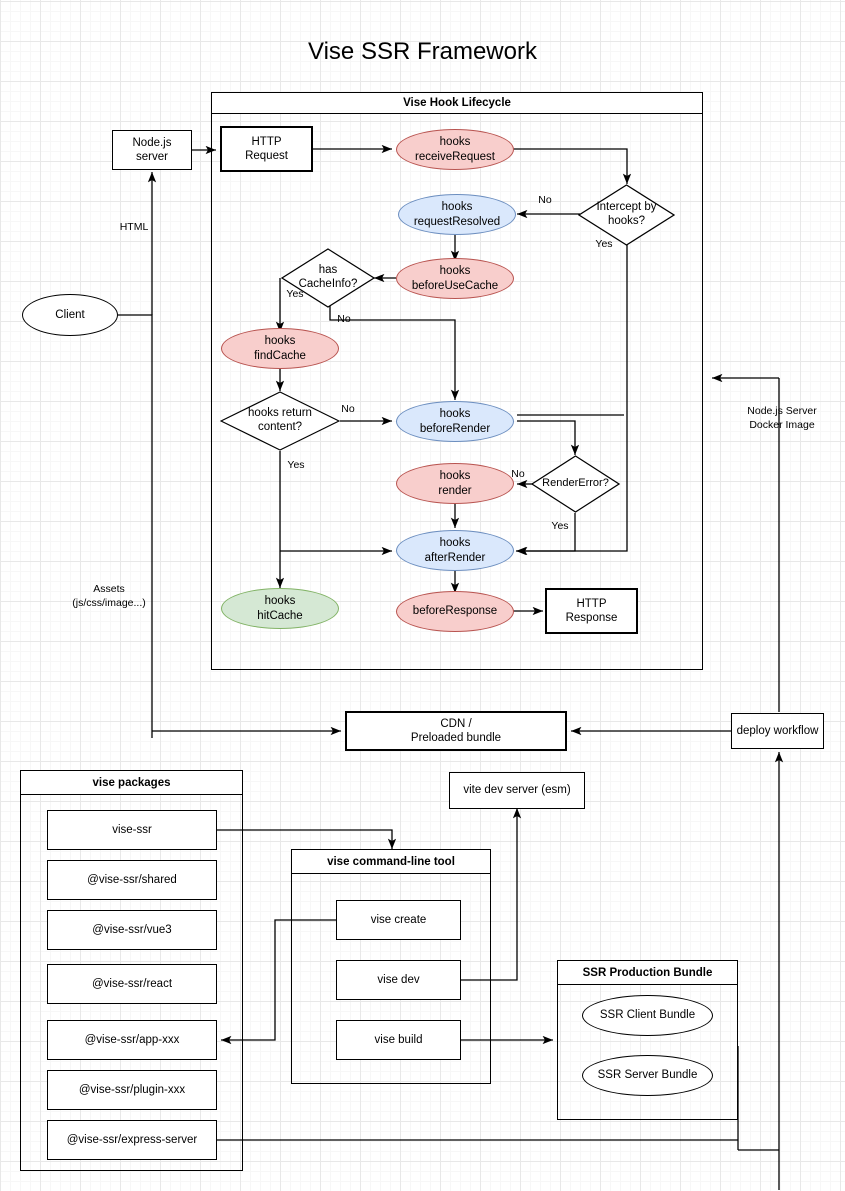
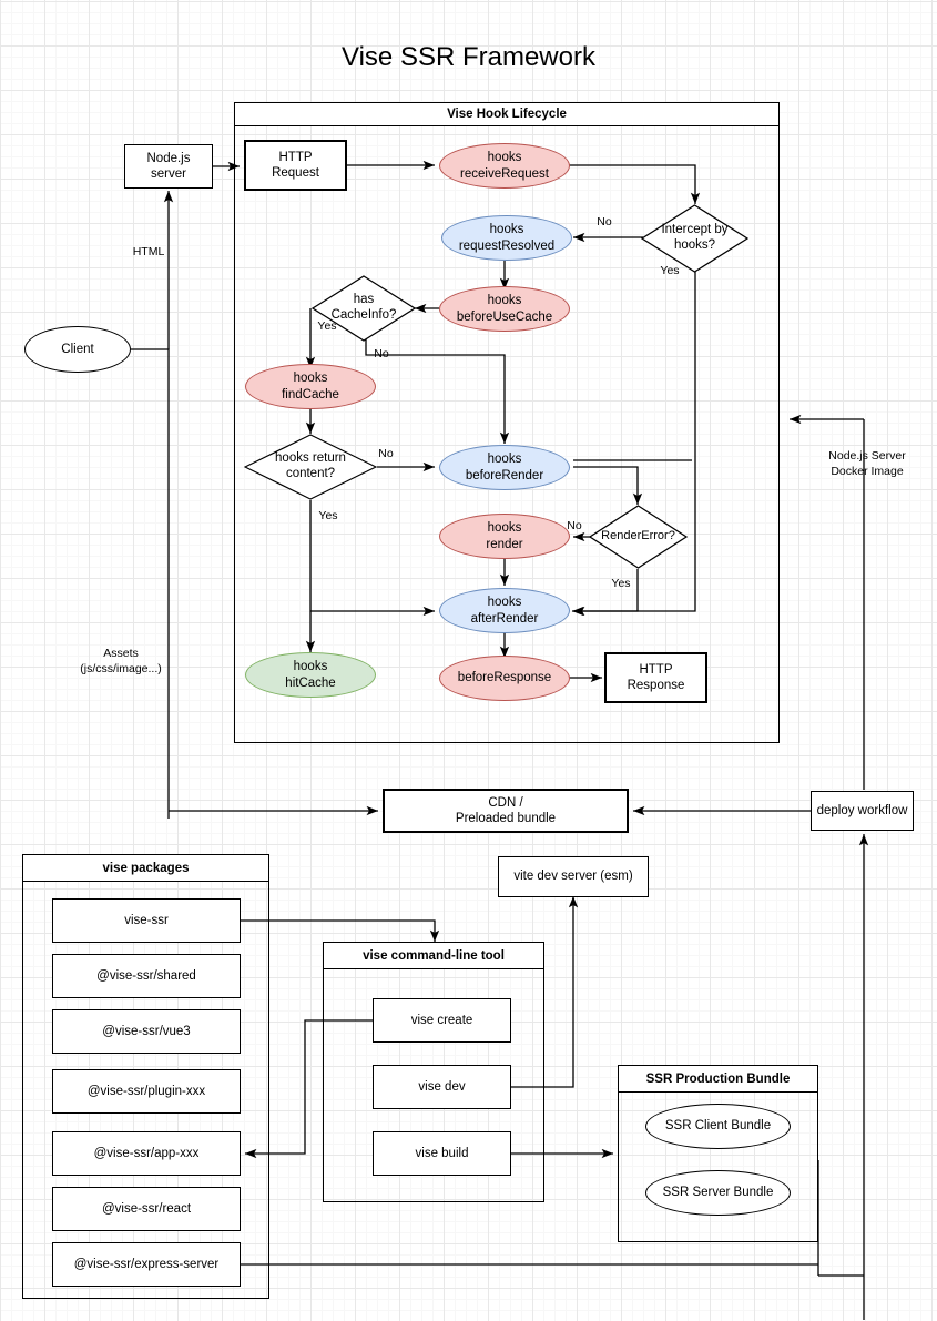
  Vise SSR Framework
  Vise Hook Lifecycle
  HTTP
  Request
  hooks
  receiveRequest
  Intercept by
  hooks?
  hooks
  requestResolved
  hooks
  beforeUseCache
  has
  CacheInfo?
  hooks
  findCache
  hooks return
  content?
  hooks
  beforeRender
  RenderError?
  hooks
  render
  hooks
  afterRender
  hooks
  hitCache
  beforeResponse
  HTTP
  Response
  No
  Yes
  Yes
  No
  No
  Yes
  No
  Yes
  Node.js
  server
  Client
  HTML
  Assets
  (js/css/image...)
  Node.js Server
  Docker Image
  deploy workflow
  CDN /
  Preloaded bundle
  vise packages
  vise-ssr
  @vise-ssr/shared
  @vise-ssr/vue3
- @vise-ssr/react
+ @vise-ssr/plugin-xxx
  @vise-ssr/app-xxx
- @vise-ssr/plugin-xxx
+ @vise-ssr/react
  @vise-ssr/express-server
  vise command-line tool
  vise create
  vise dev
  vise build
  vite dev server (esm)
  SSR Production Bundle
  SSR Client Bundle
  SSR Server Bundle
